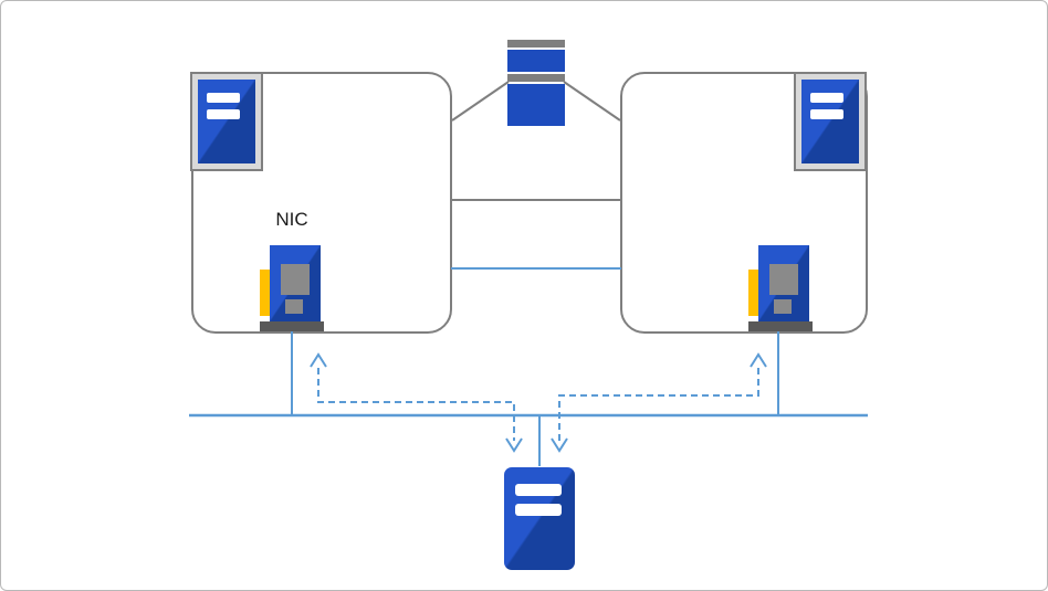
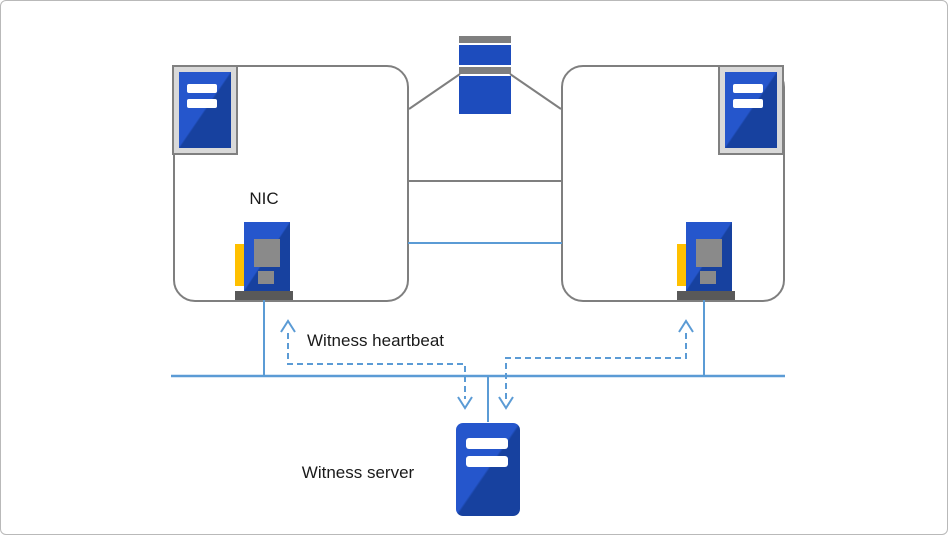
  NIC
+ Witness heartbeat
+ Witness server
